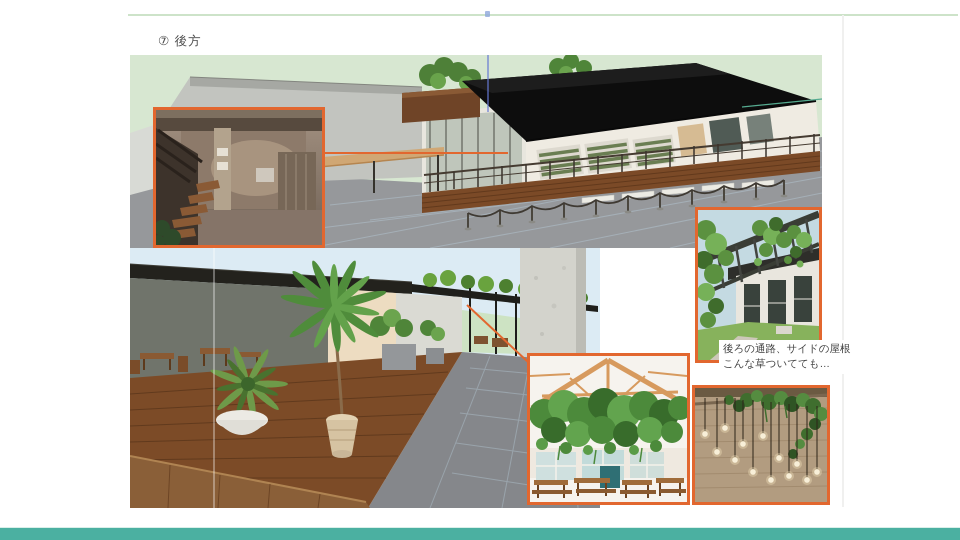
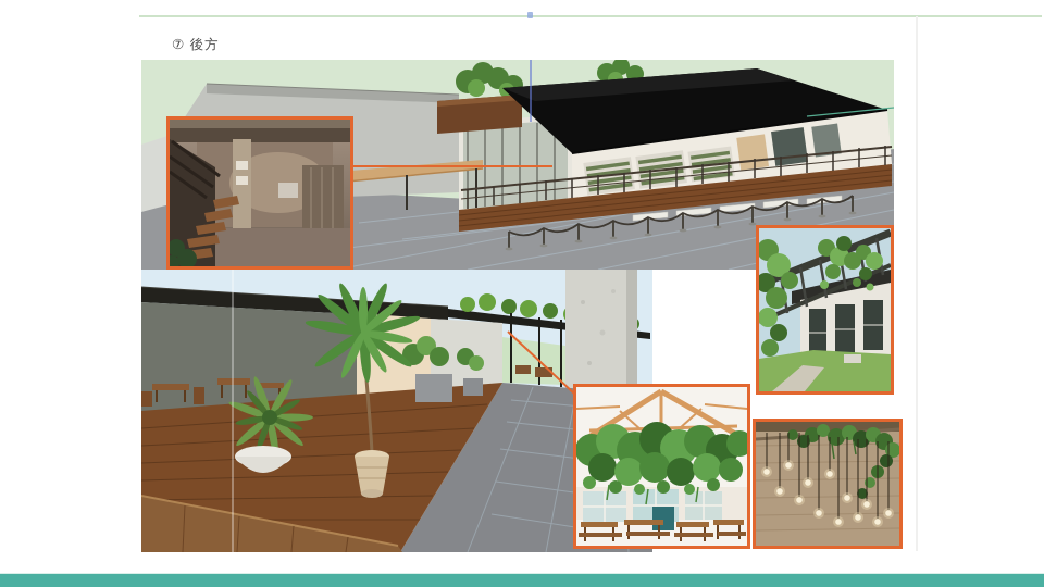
  ⑦ 後方
- 後ろの通路、サイドの屋根
- こんな草ついてても…
